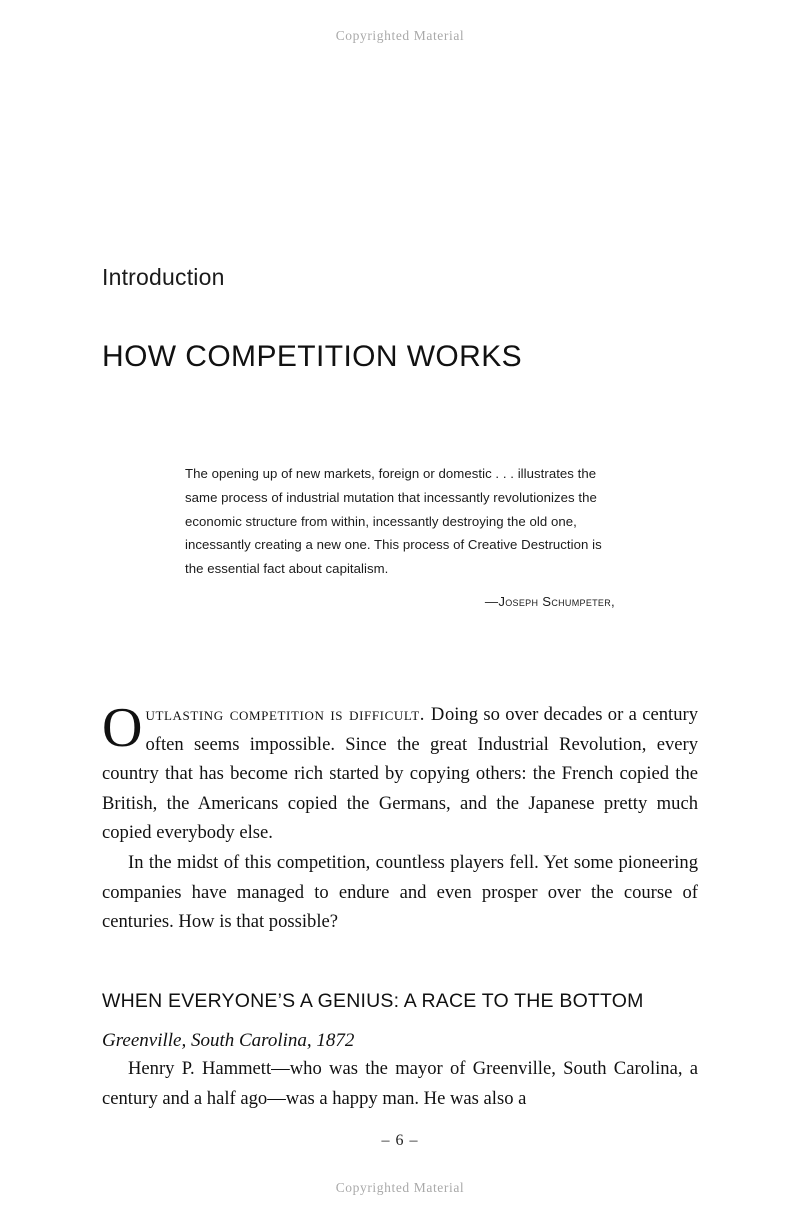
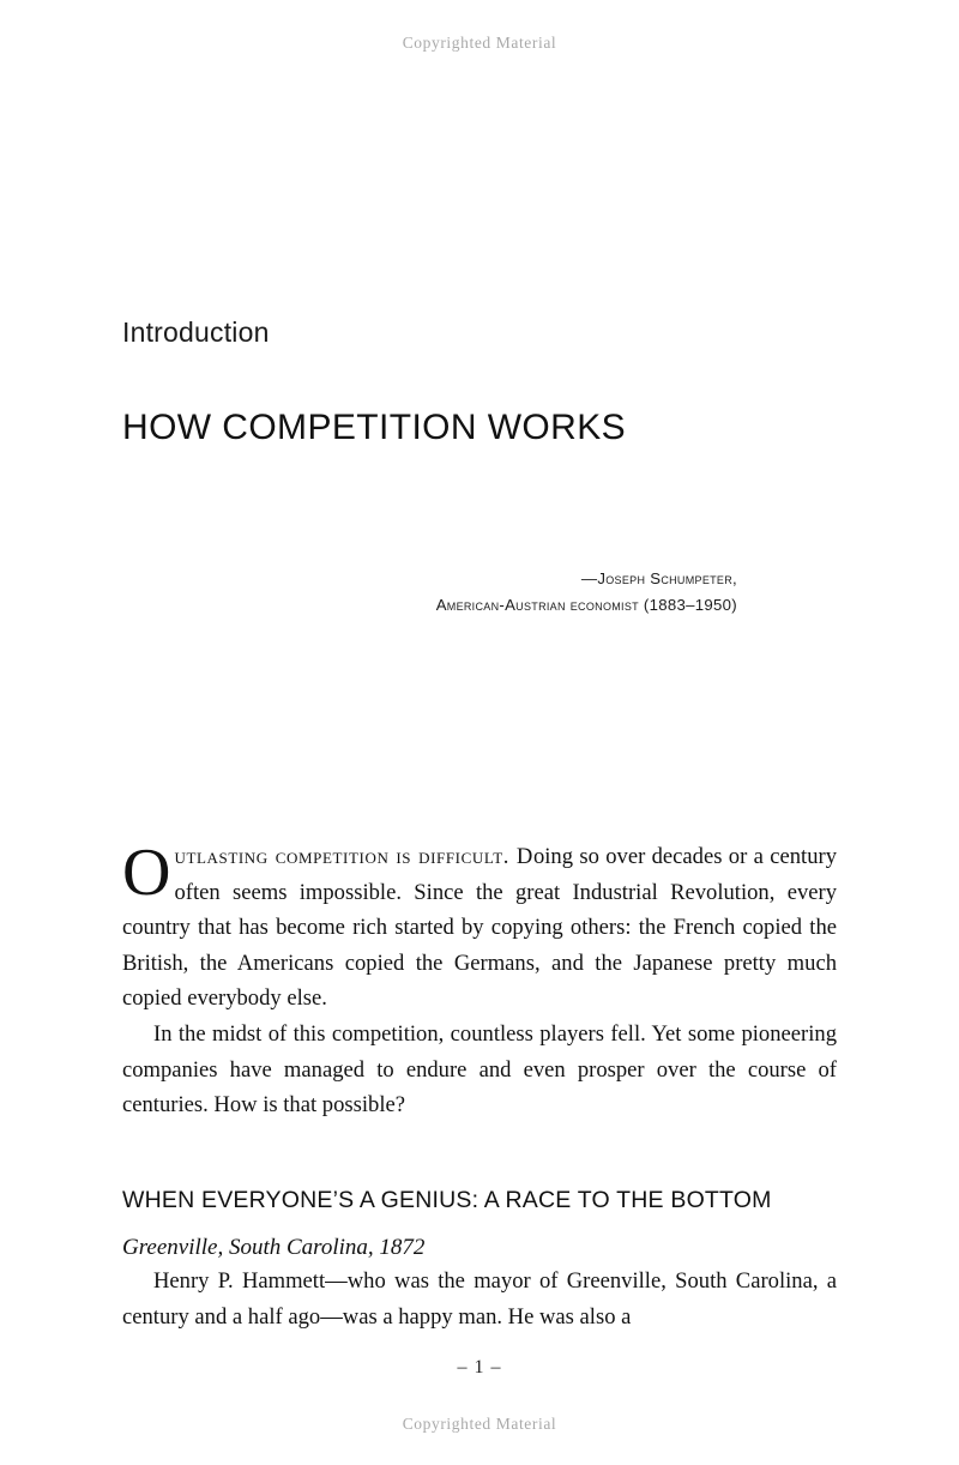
  Copyrighted Material
  Introduction
  HOW COMPETITION WORKS
- The opening up of new markets, foreign or domestic . . . illustrates the same process of industrial mutation that incessantly revolutionizes the economic structure from within, incessantly destroying the old one, incessantly creating a new one. This process of Creative Destruction is the essential fact about capitalism.
  —Joseph Schumpeter,
+ American-Austrian economist (1883–1950)
  O
  utlasting competition is difficult. Doing so over decades or a century often seems impossible. Since the great Industrial Revolution, every country that has become rich started by copying others: the French copied the British, the Americans copied the Germans, and the Japanese pretty much copied everybody else.
  In the midst of this competition, countless players fell. Yet some pioneering companies have managed to endure and even prosper over the course of centuries. How is that possible?
  WHEN EVERYONE’S A GENIUS: A RACE TO THE BOTTOM
  Greenville, South Carolina, 1872
  Henry P. Hammett—who was the mayor of Greenville, South Carolina, a century and a half ago—was a happy man. He was also a
- – 6 –
+ – 1 –
  Copyrighted Material
